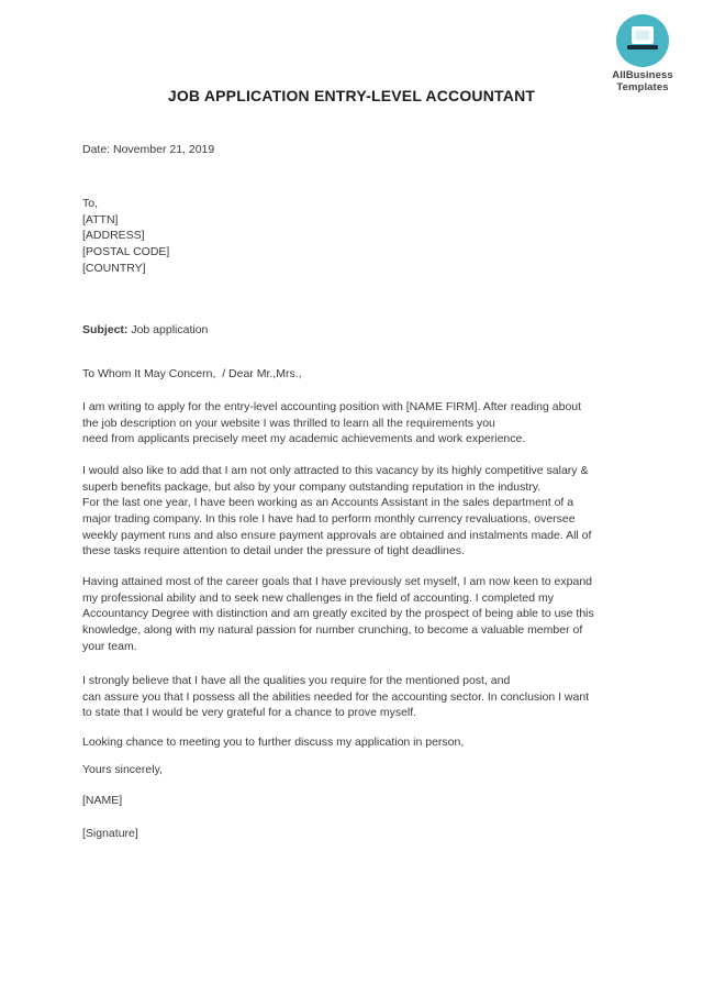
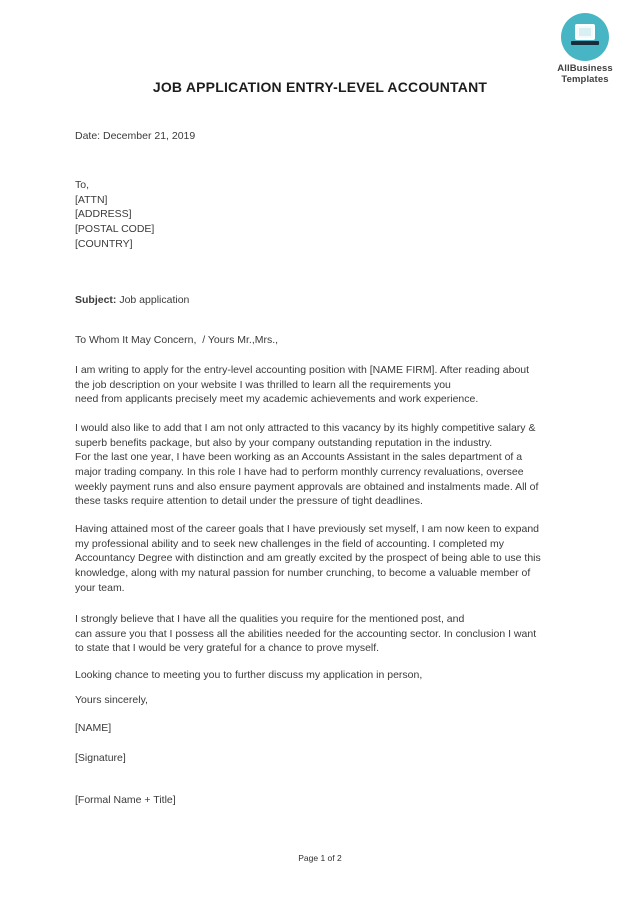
  AllBusiness
  Templates
  JOB APPLICATION ENTRY-LEVEL ACCOUNTANT
- Date: November 21, 2019
+ Date: December 21, 2019
  To,
  [ATTN]
  [ADDRESS]
  [POSTAL CODE]
  [COUNTRY]
  Subject: Job application
- To Whom It May Concern, / Dear Mr.,Mrs.,
+ To Whom It May Concern, / Yours Mr.,Mrs.,
  I am writing to apply for the entry-level accounting position with [NAME FIRM]. After reading about
  the job description on your website I was thrilled to learn all the requirements you
  need from applicants precisely meet my academic achievements and work experience.
  I would also like to add that I am not only attracted to this vacancy by its highly competitive salary &
  superb benefits package, but also by your company outstanding reputation in the industry.
  For the last one year, I have been working as an Accounts Assistant in the sales department of a
  major trading company. In this role I have had to perform monthly currency revaluations, oversee
  weekly payment runs and also ensure payment approvals are obtained and instalments made. All of
  these tasks require attention to detail under the pressure of tight deadlines.
  Having attained most of the career goals that I have previously set myself, I am now keen to expand
  my professional ability and to seek new challenges in the field of accounting. I completed my
  Accountancy Degree with distinction and am greatly excited by the prospect of being able to use this
  knowledge, along with my natural passion for number crunching, to become a valuable member of
  your team.
  I strongly believe that I have all the qualities you require for the mentioned post, and
  can assure you that I possess all the abilities needed for the accounting sector. In conclusion I want
  to state that I would be very grateful for a chance to prove myself.
  Looking chance to meeting you to further discuss my application in person,
  Yours sincerely,
  [NAME]
  [Signature]
+ [Formal Name + Title]
+ Page 1 of 2
